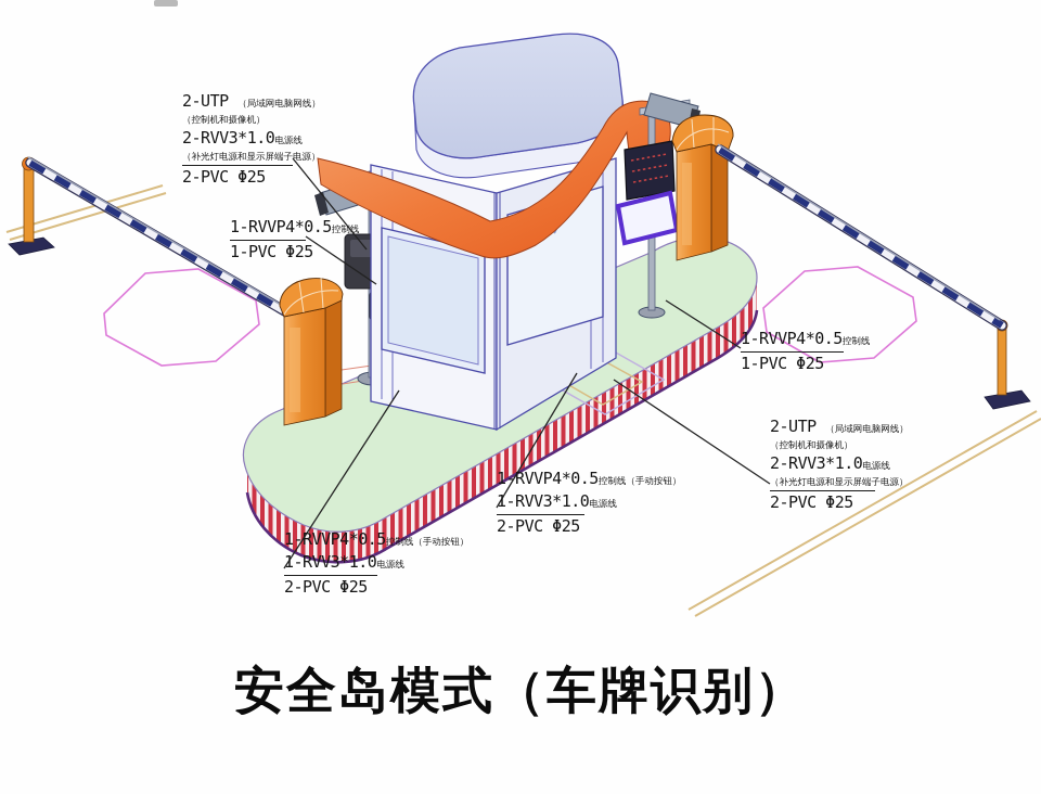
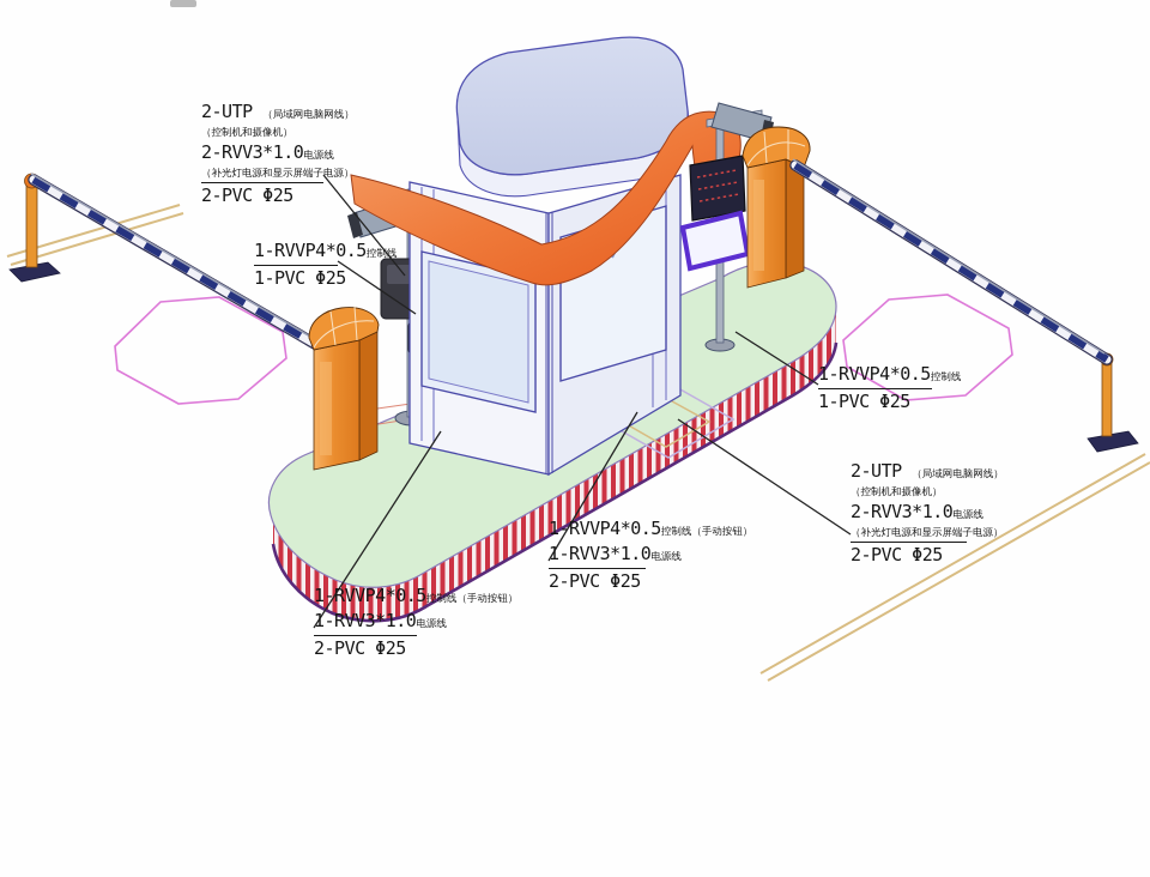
  2-UTP （局域网电脑网线）
  （控制机和摄像机）
  2-RVV3*1.0电源线
  （补光灯电源和显示屏端子电源）
  2-PVC Φ25
  1-RVVP4*0.5控制线
  1-PVC Φ25
  1-RVVP4*0.5控制线
  1-PVC Φ25
  2-UTP （局域网电脑网线）
  （控制机和摄像机）
  2-RVV3*1.0电源线
  （补光灯电源和显示屏端子电源）
  2-PVC Φ25
  1-RVVP4*0.5控制线（手动按钮）
  1-RVV3*1.0电源线
  2-PVC Φ25
  1-RVVP4*0.5控制线（手动按钮）
  1-RVV3*1.0电源线
  2-PVC Φ25
- 安全岛模式（车牌识别）
